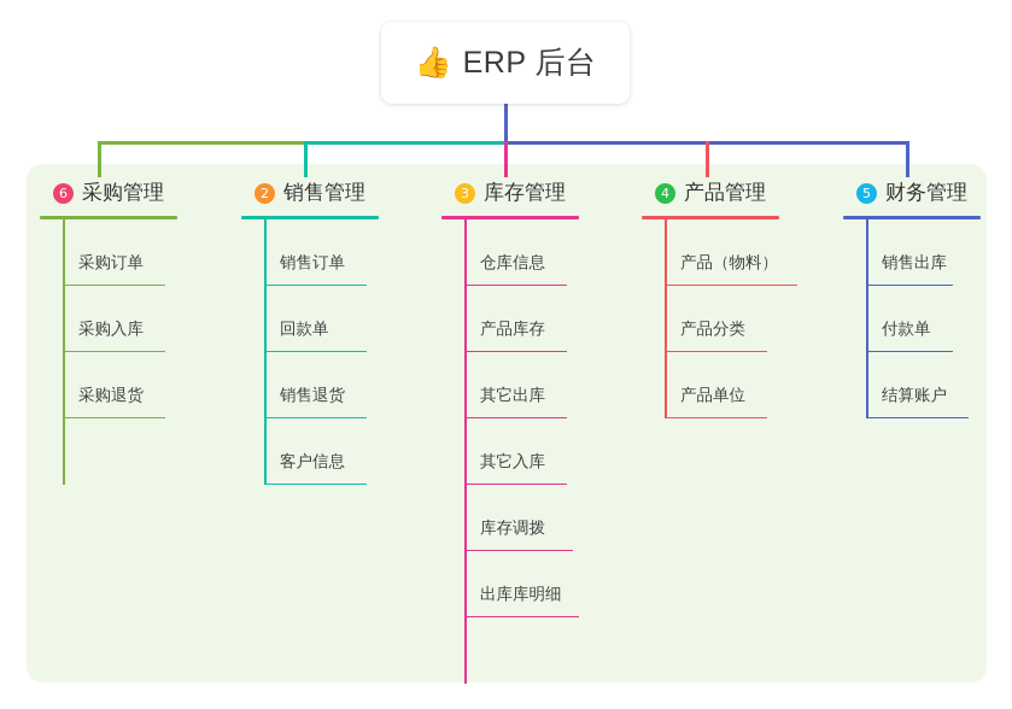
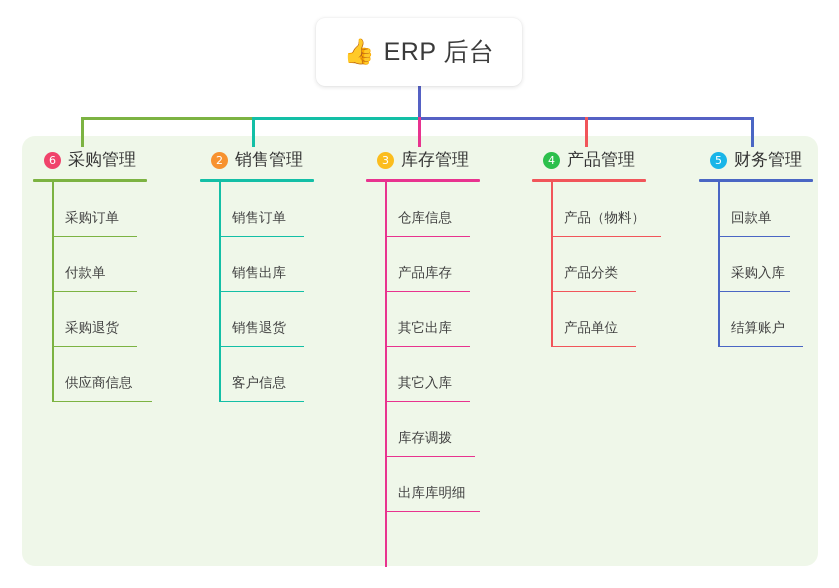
  👍
  ERP 后台
  6
  采购管理
  采购订单
- 采购入库
+ 付款单
  采购退货
+ 供应商信息
  2
  销售管理
  销售订单
- 回款单
+ 销售出库
  销售退货
  客户信息
  3
  库存管理
  仓库信息
  产品库存
  其它出库
  其它入库
  库存调拨
  出库库明细
  4
  产品管理
  产品（物料）
  产品分类
  产品单位
  5
  财务管理
- 销售出库
+ 回款单
- 付款单
+ 采购入库
  结算账户
